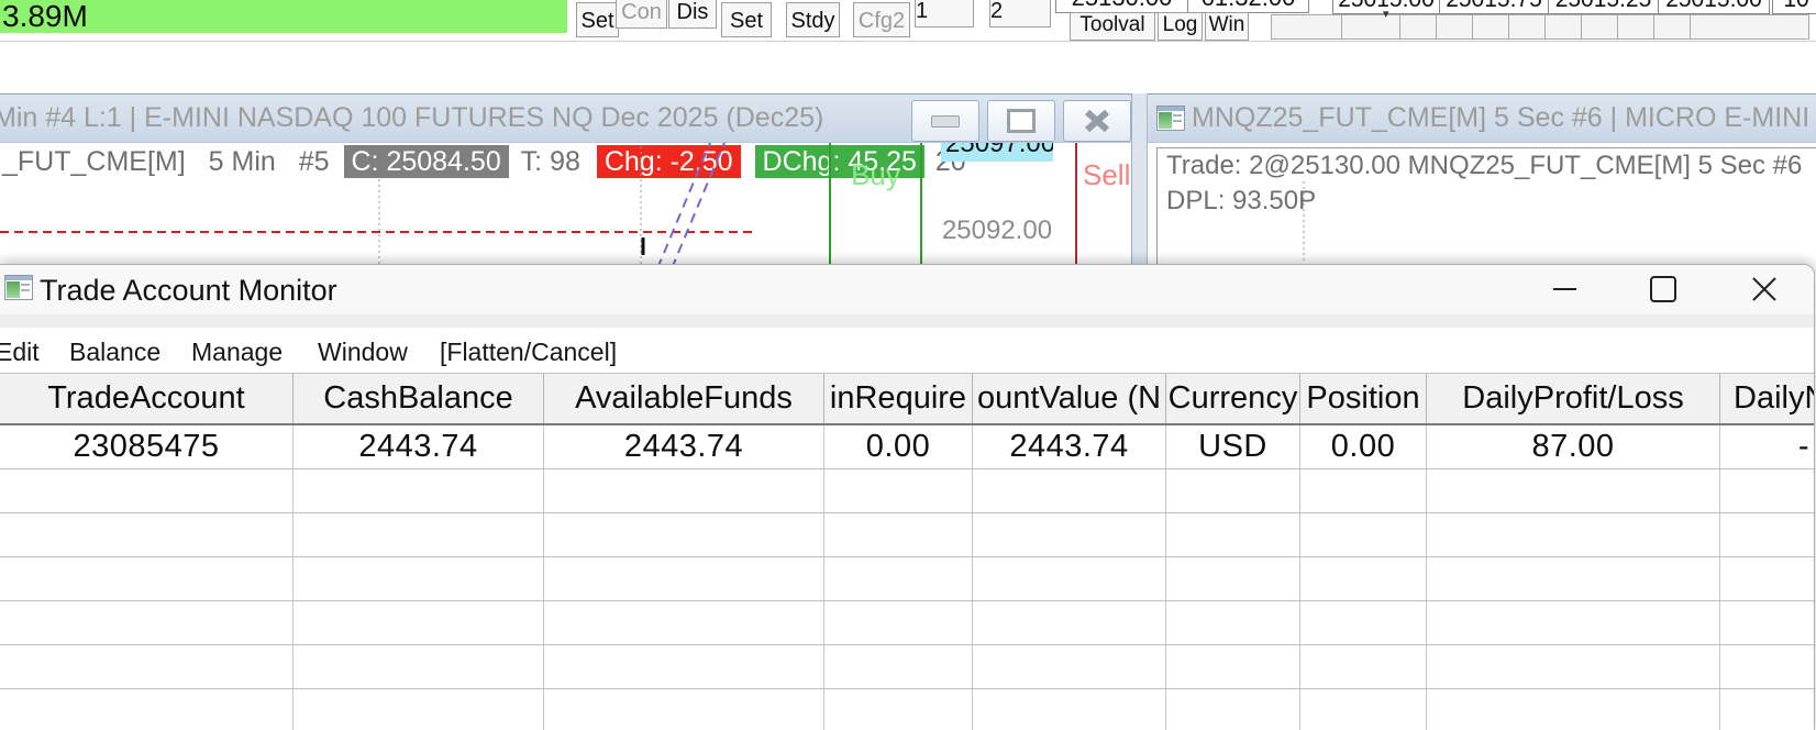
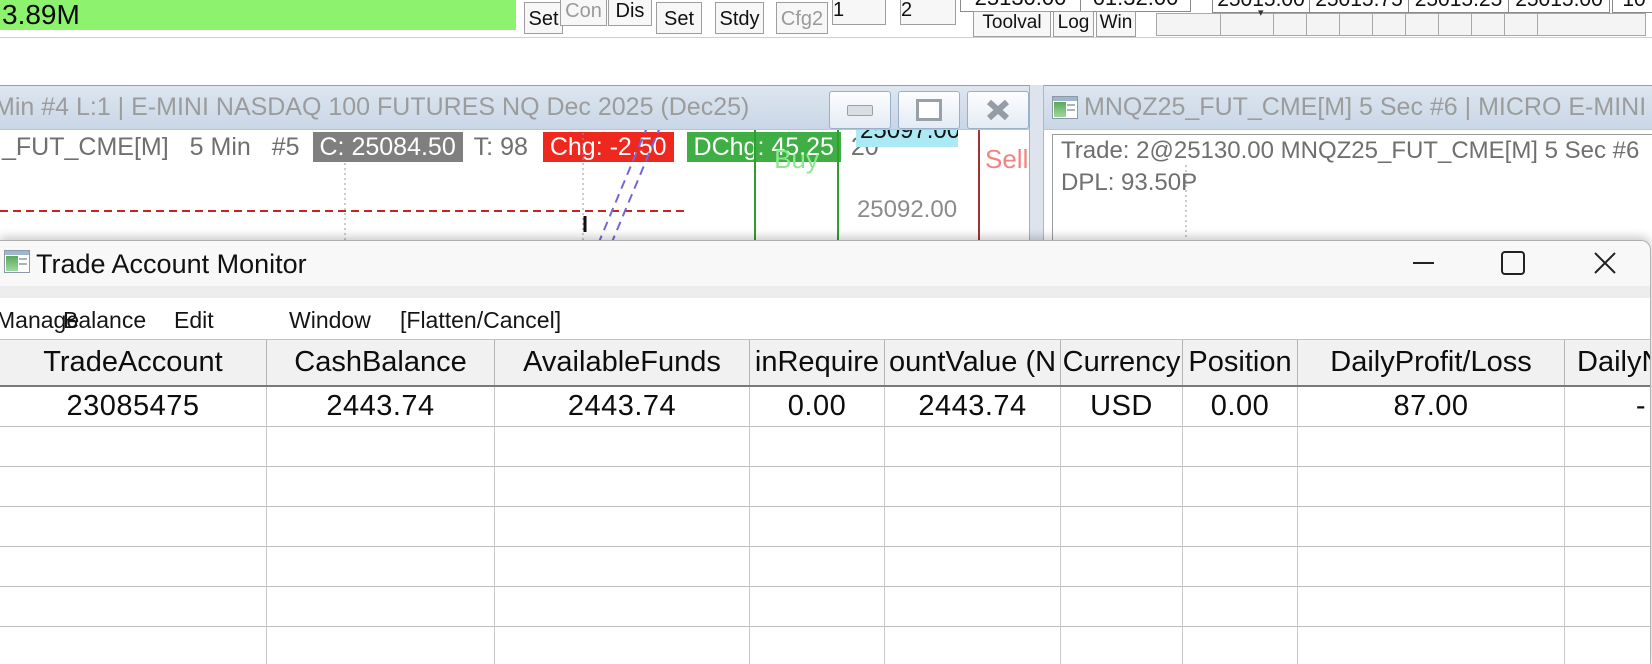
  3.89M
  Set
  Con
  Dis
  Set
  Stdy
  Cfg2
  Toolval
  Log
  Win
  ▾
  Min #4 L:1 | E-MINI NASDAQ 100 FUTURES NQ Dec 2025 (Dec25)
  _FUT_CME[M] 5 Min #5 C: 25084.50 T: 98 Chg: -2.50 DChg: 45.25 20
  Buy
  25097.00
  25092.00
  Sell
  MNQZ25_FUT_CME[M] 5 Sec #6 | MICRO E-MINI
  Trade: 2@25130.00 MNQZ25_FUT_CME[M] 5 Sec #6
  DPL: 93.50P
  Trade Account Monitor
- Edit
+ Manage
  Balance
- Manage
+ Edit
  Window
  [Flatten/Cancel]
  TradeAccount
  CashBalance
  AvailableFunds
  inRequire
  ountValue (N
  Currency
  Position
  DailyProfit/Loss
  Daily
  23085475
  2443.74
  2443.74
  0.00
  2443.74
  USD
  0.00
  87.00
  -
